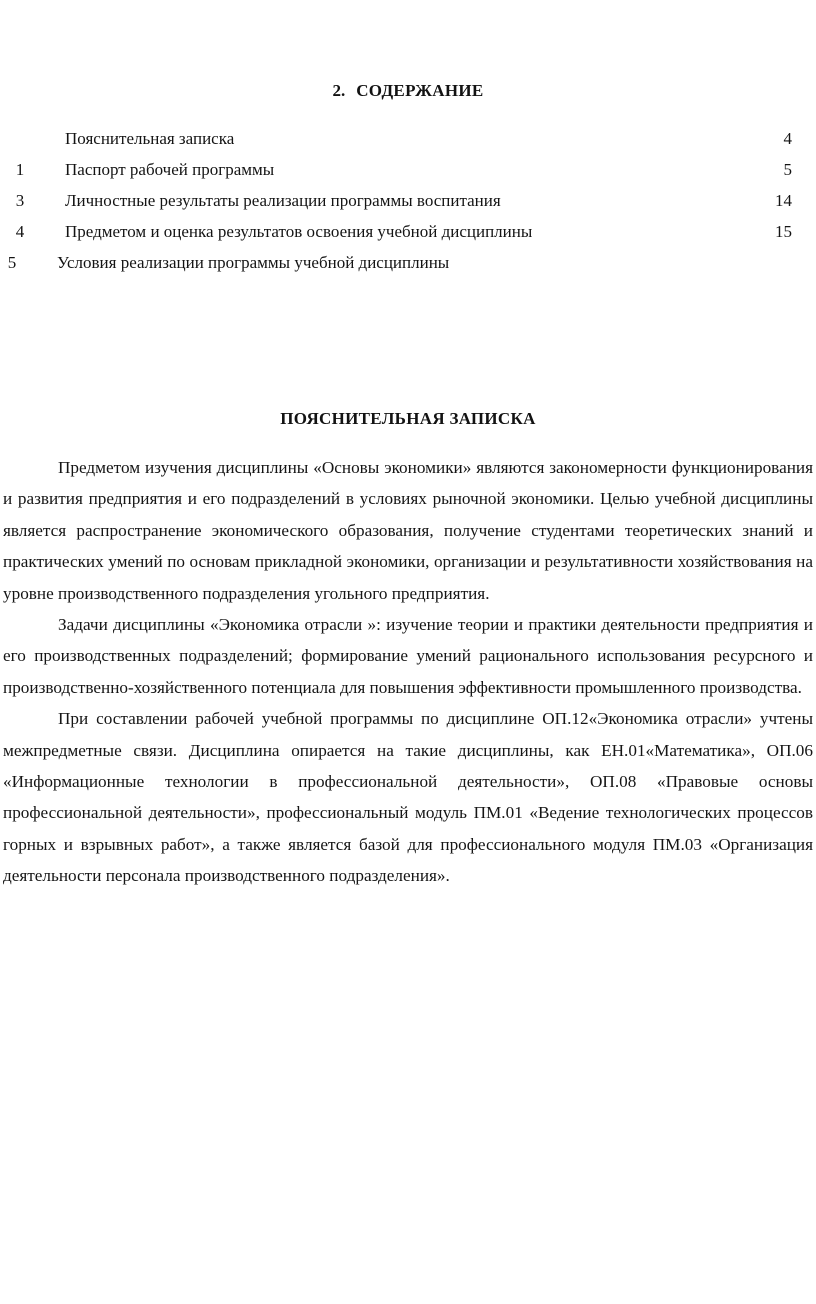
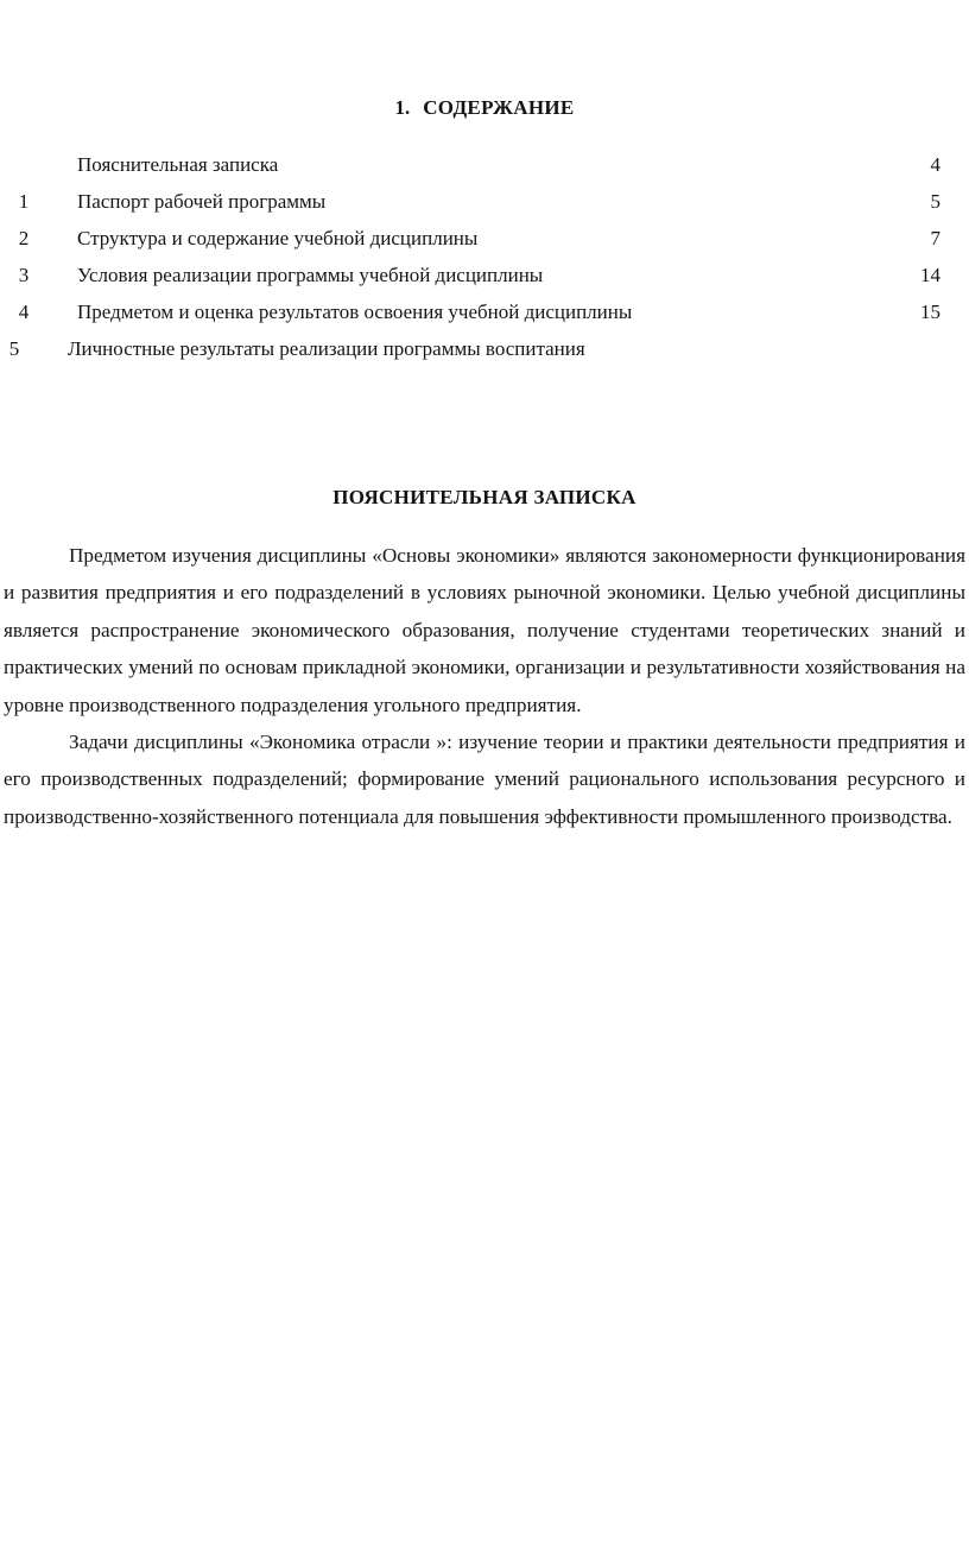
- 2. СОДЕРЖАНИЕ
+ 1. СОДЕРЖАНИЕ
  Пояснительная записка
  4
  1
  Паспорт рабочей программы
  5
+ 2
+ Структура и содержание учебной дисциплины
+ 7
  3
- Личностные результаты реализации программы воспитания
+ Условия реализации программы учебной дисциплины
  14
  4
  Предметом и оценка результатов освоения учебной дисциплины
  15
  5
- Условия реализации программы учебной дисциплины
+ Личностные результаты реализации программы воспитания
  ПОЯСНИТЕЛЬНАЯ ЗАПИСКА
  Предметом изучения дисциплины «Основы экономики» являются закономерности функционирования и развития предприятия и его подразделений в условиях рыночной экономики. Целью учебной дисциплины является распространение экономического образования, получение студентами теоретических знаний и практических умений по основам прикладной экономики, организации и результативности хозяйствования на уровне производственного подразделения угольного предприятия.
  Задачи дисциплины «Экономика отрасли »: изучение теории и практики деятельности предприятия и его производственных подразделений; формирование умений рационального использования ресурсного и производственно-хозяйственного потенциала для повышения эффективности промышленного производства.
- При составлении рабочей учебной программы по дисциплине ОП.12«Экономика отрасли» учтены межпредметные связи. Дисциплина опирается на такие дисциплины, как ЕН.01«Математика», ОП.06 «Информационные технологии в профессиональной деятельности», ОП.08 «Правовые основы профессиональной деятельности», профессиональный модуль ПМ.01 «Ведение технологических процессов горных и взрывных работ», а также является базой для профессионального модуля ПМ.03 «Организация деятельности персонала производственного подразделения».
